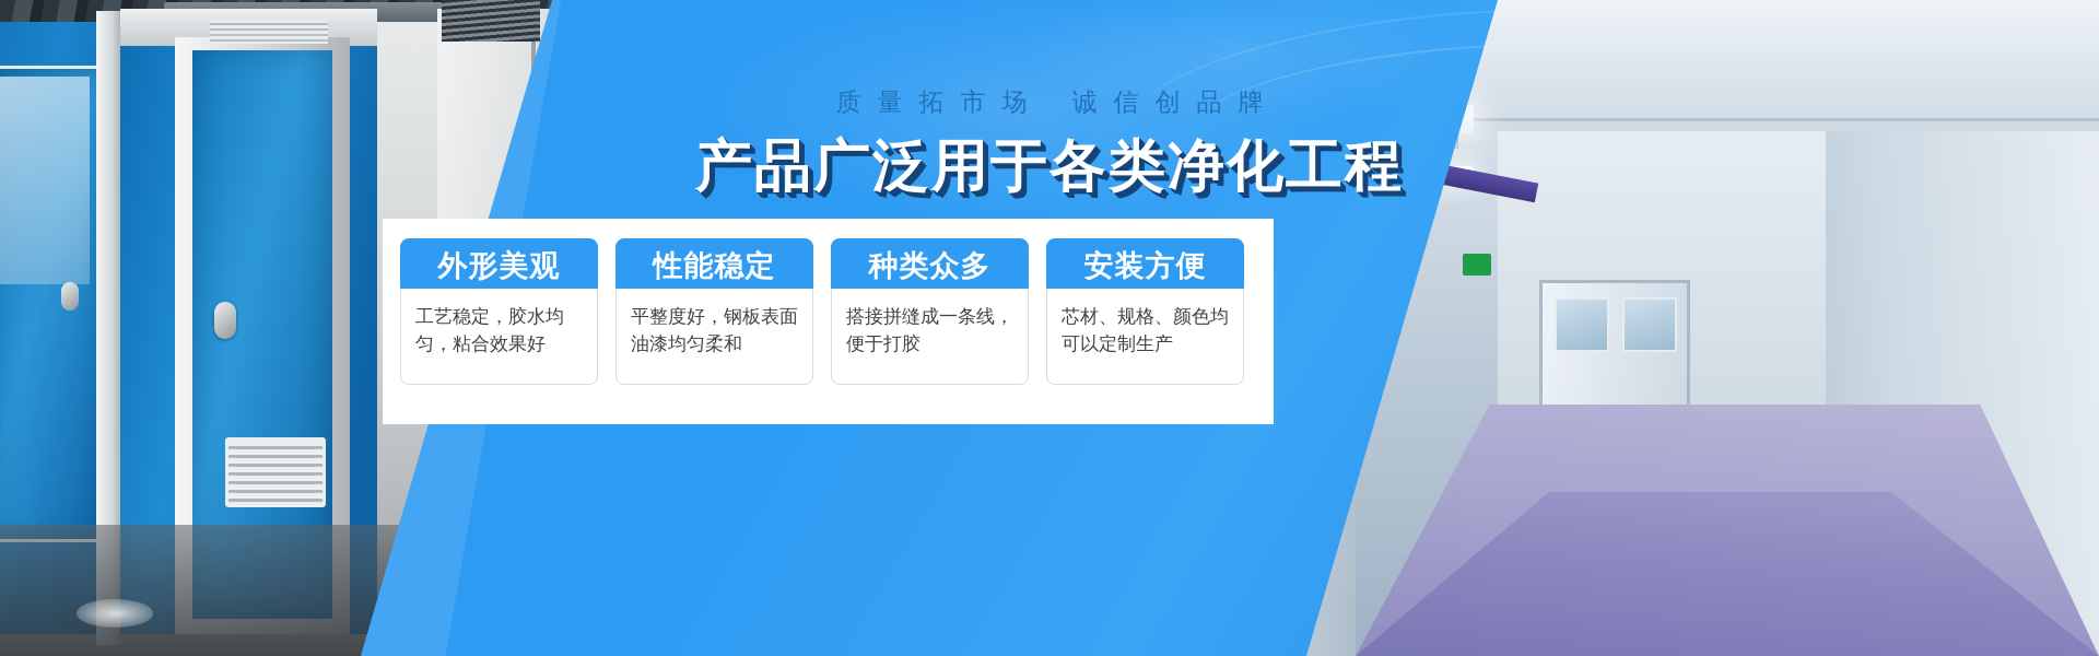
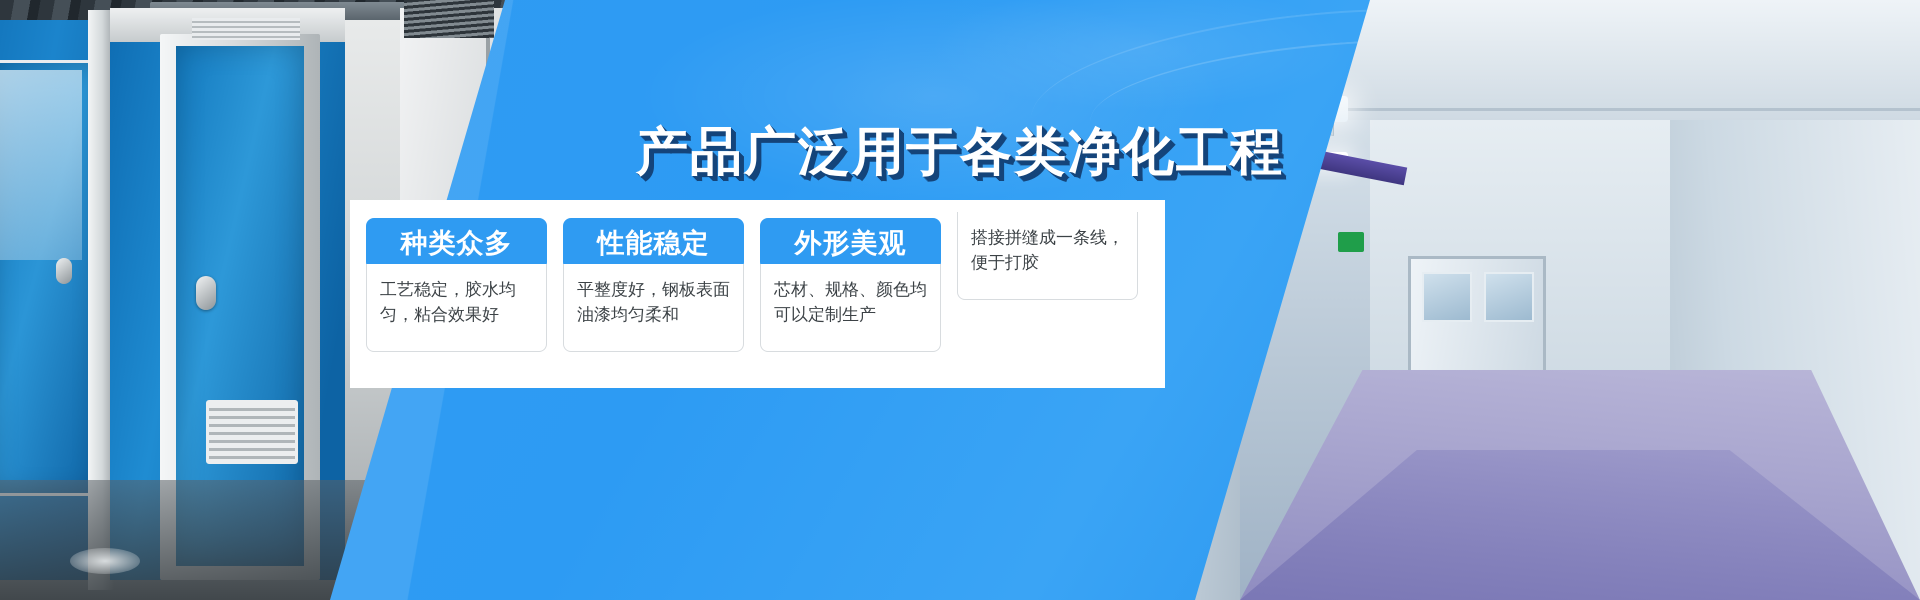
- 质量拓市场 诚信创品牌
  产品广泛用于各类净化工程
- 外形美观
+ 种类众多
  工艺稳定，胶水均匀，粘合效果好
  性能稳定
  平整度好，钢板表面油漆均匀柔和
- 种类众多
+ 外形美观
- 搭接拼缝成一条线，便于打胶
+ 芯材、规格、颜色均可以定制生产
- 安装方便
- 芯材、规格、颜色均可以定制生产
+ 搭接拼缝成一条线，便于打胶
